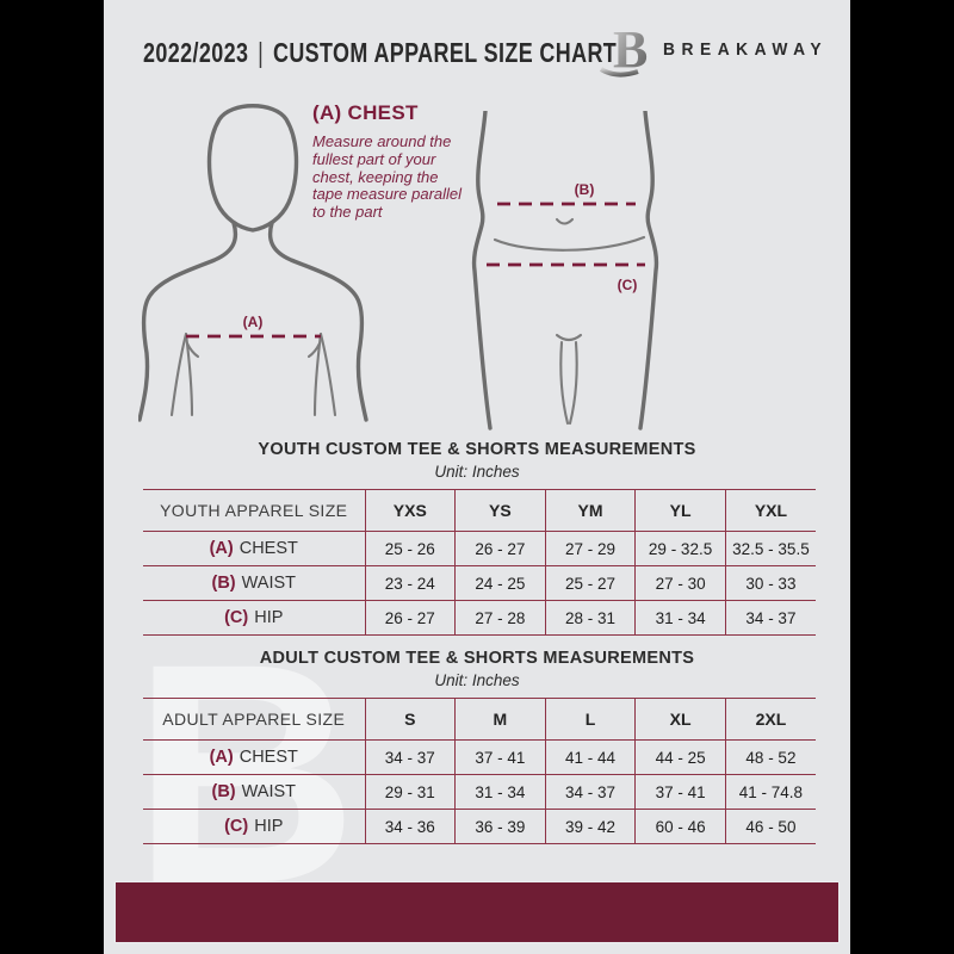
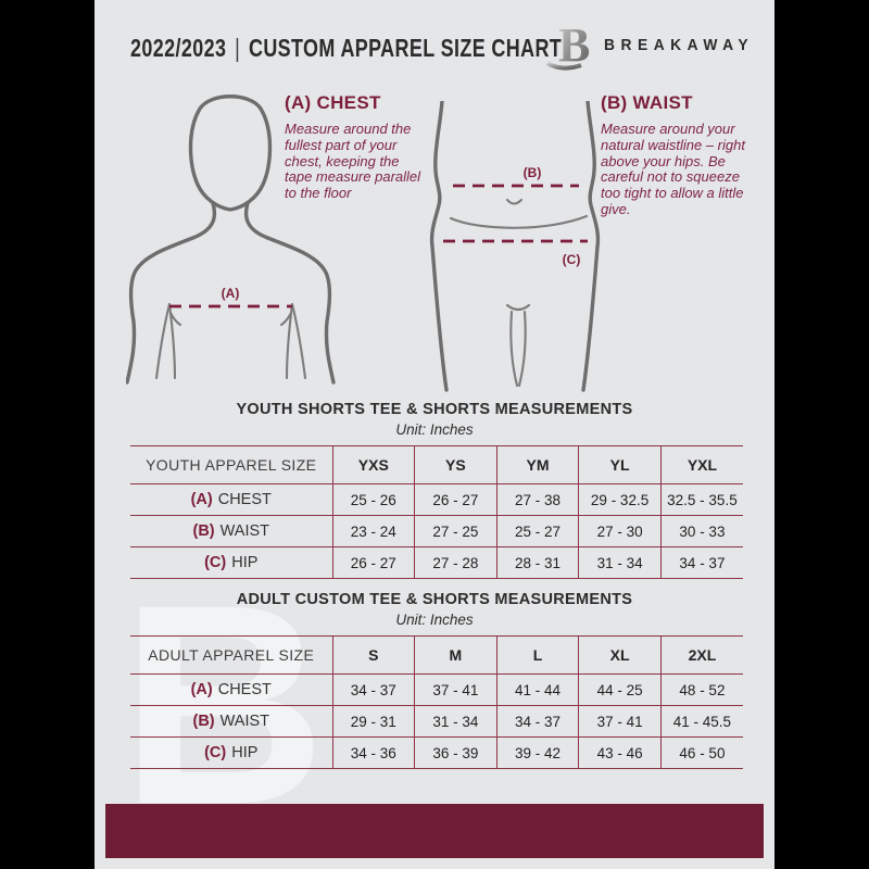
  B
  2022/2023 | CUSTOM APPAREL SIZE CHART
  BREAKAWAY
  (A)
  (A) CHEST
- Measure around the fullest part of your chest, keeping the tape measure parallel to the part
+ Measure around the fullest part of your chest, keeping the tape measure parallel to the floor
  (B)
  (C)
+ (B) WAIST
+ Measure around your natural waistline – right above your hips. Be careful not to squeeze too tight to allow a little give.
- YOUTH CUSTOM TEE & SHORTS MEASUREMENTS
+ YOUTH SHORTS TEE & SHORTS MEASUREMENTS
  Unit: Inches
  YOUTH APPAREL SIZE	YXS	YS	YM	YL	YXL
- (A) CHEST	25 - 26	26 - 27	27 - 29	29 - 32.5	32.5 - 35.5
+ (A) CHEST	25 - 26	26 - 27	27 - 38	29 - 32.5	32.5 - 35.5
- (B) WAIST	23 - 24	24 - 25	25 - 27	27 - 30	30 - 33
+ (B) WAIST	23 - 24	27 - 25	25 - 27	27 - 30	30 - 33
  (C) HIP	26 - 27	27 - 28	28 - 31	31 - 34	34 - 37
  ADULT CUSTOM TEE & SHORTS MEASUREMENTS
  Unit: Inches
  ADULT APPAREL SIZE	S	M	L	XL	2XL
  (A) CHEST	34 - 37	37 - 41	41 - 44	44 - 25	48 - 52
- (B) WAIST	29 - 31	31 - 34	34 - 37	37 - 41	41 - 74.8
+ (B) WAIST	29 - 31	31 - 34	34 - 37	37 - 41	41 - 45.5
- (C) HIP	34 - 36	36 - 39	39 - 42	60 - 46	46 - 50
+ (C) HIP	34 - 36	36 - 39	39 - 42	43 - 46	46 - 50
